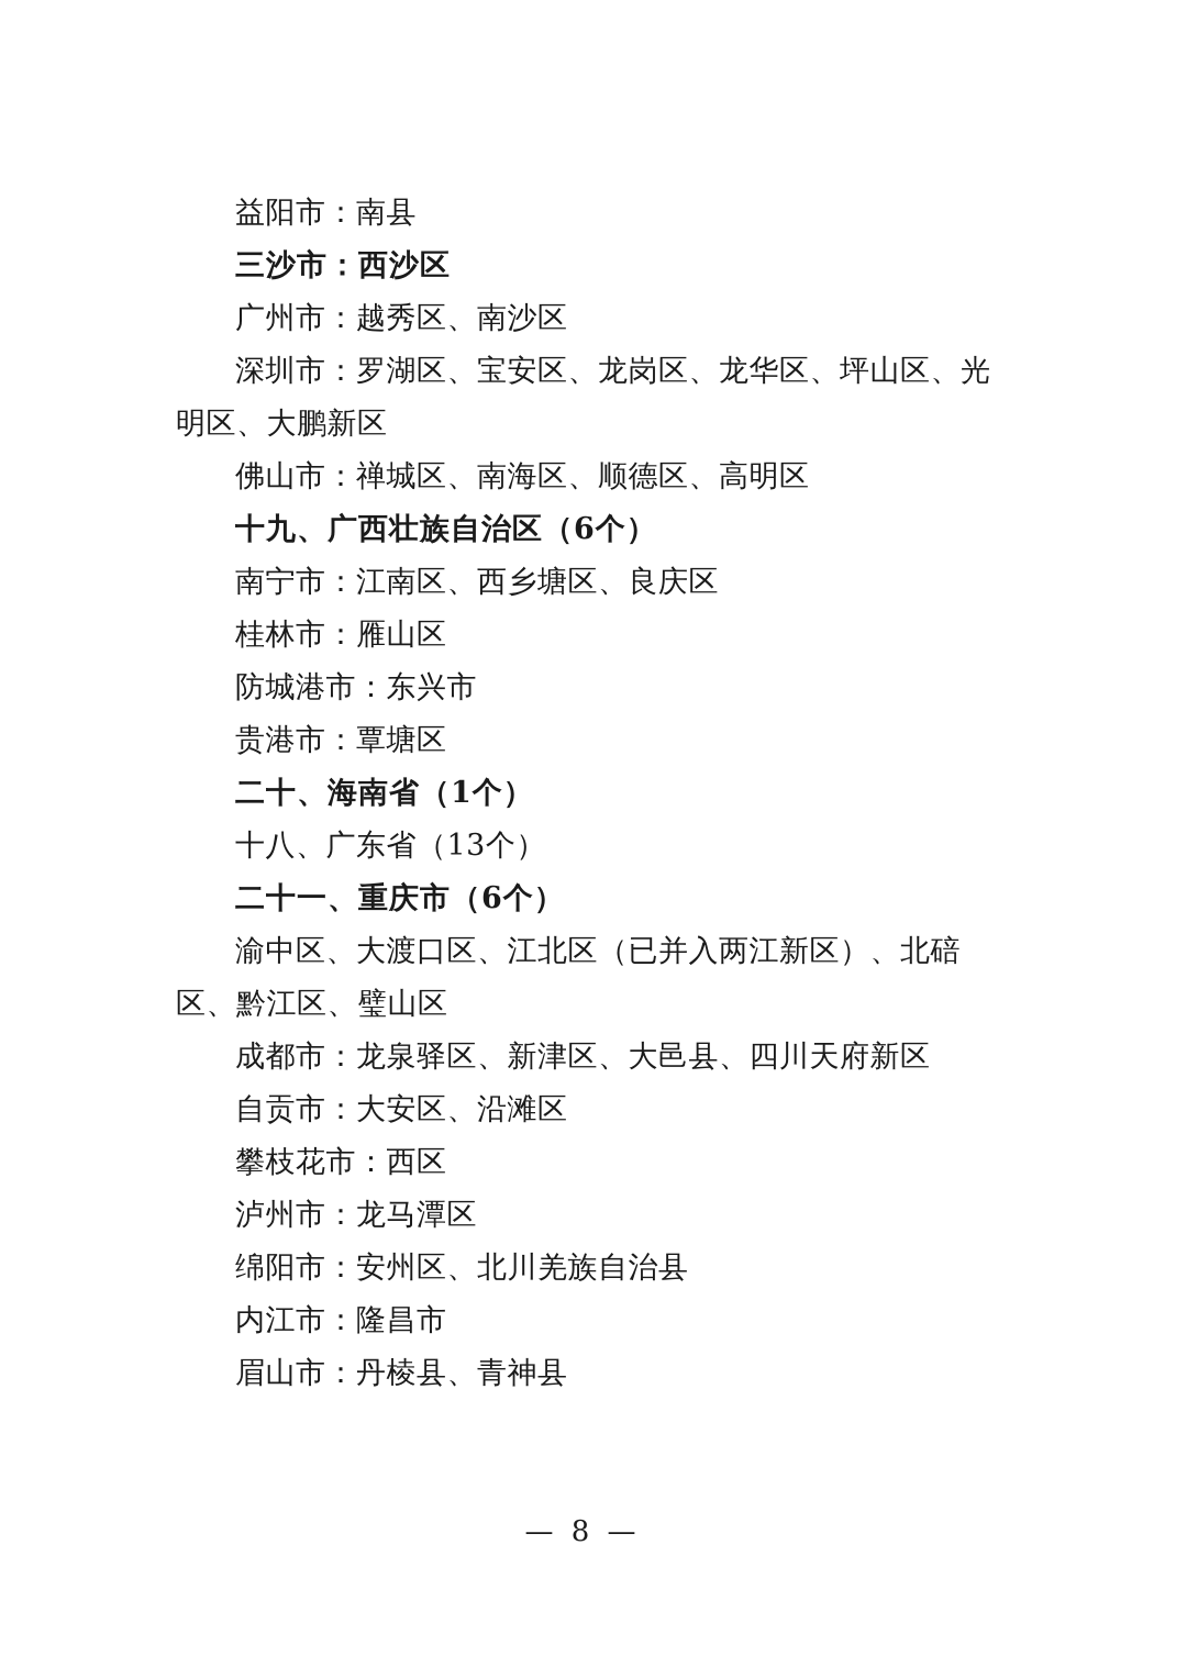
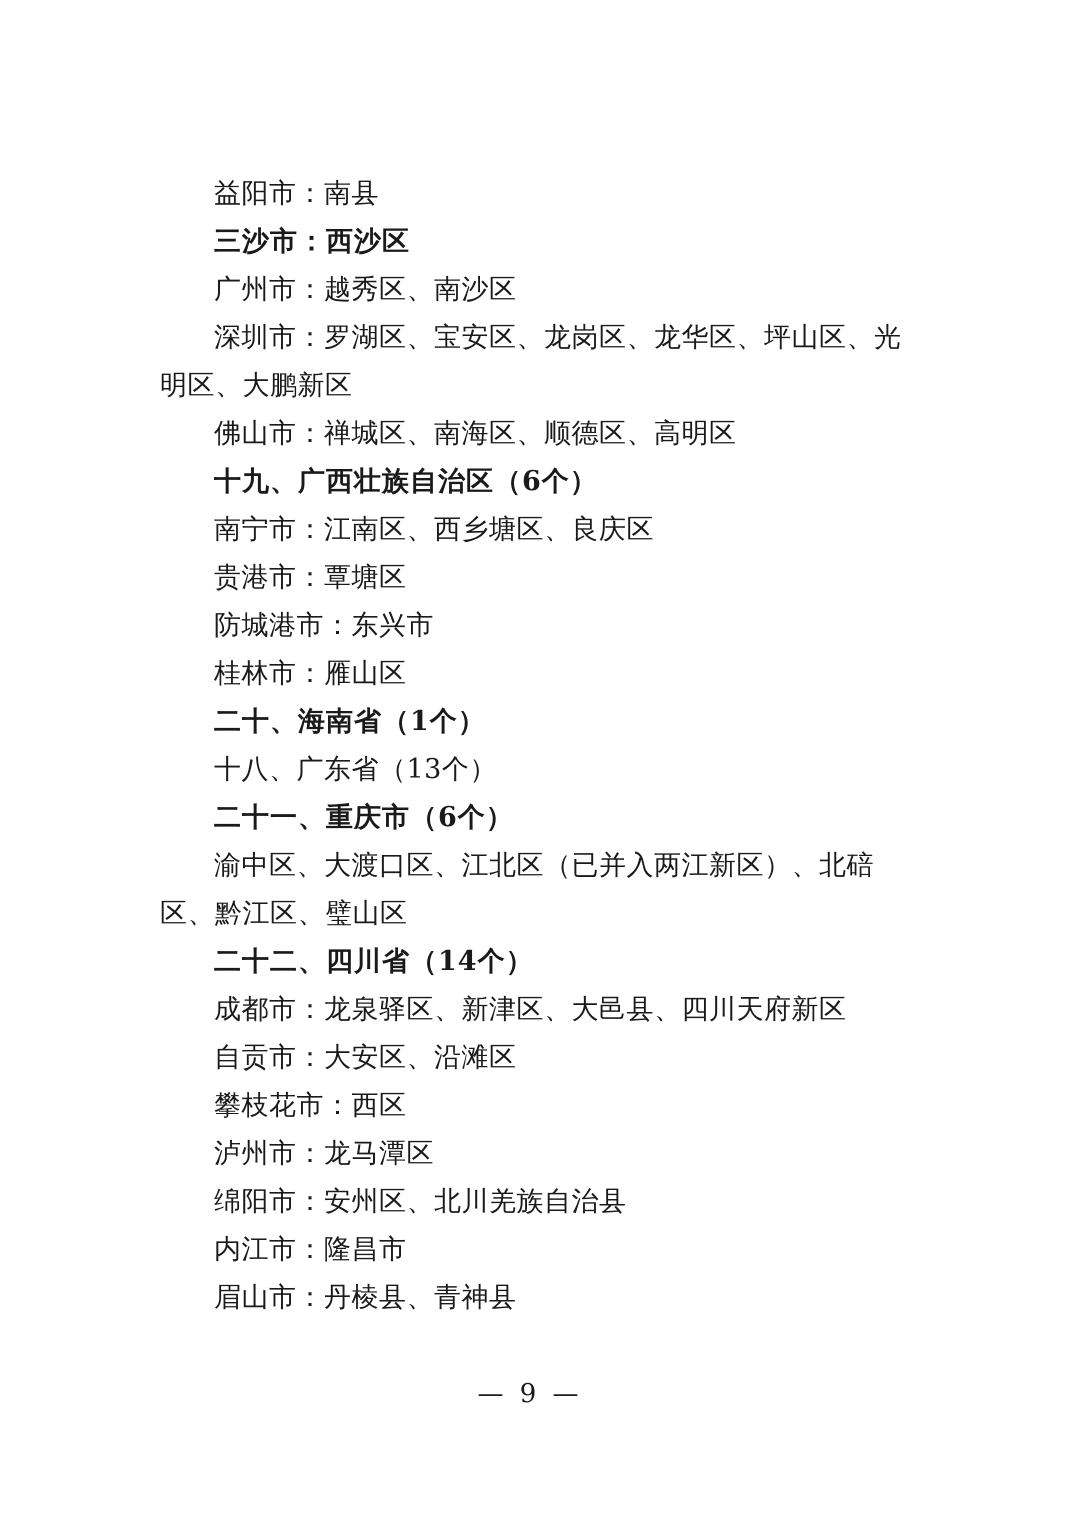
  益阳市：南县
  三沙市：西沙区
  广州市：越秀区、南沙区
  深圳市：罗湖区、宝安区、龙岗区、龙华区、坪山区、光明区、大鹏新区
  佛山市：禅城区、南海区、顺德区、高明区
  十九、广西壮族自治区（6个）
  南宁市：江南区、西乡塘区、良庆区
- 桂林市：雁山区
+ 贵港市：覃塘区
  防城港市：东兴市
- 贵港市：覃塘区
+ 桂林市：雁山区
  二十、海南省（1个）
  十八、广东省（13个）
  二十一、重庆市（6个）
  渝中区、大渡口区、江北区（已并入两江新区）、北碚区、黔江区、璧山区
+ 二十二、四川省（14个）
  成都市：龙泉驿区、新津区、大邑县、四川天府新区
  自贡市：大安区、沿滩区
  攀枝花市：西区
  泸州市：龙马潭区
  绵阳市：安州区、北川羌族自治县
  内江市：隆昌市
  眉山市：丹棱县、青神县
- — 8 —
+ — 9 —
